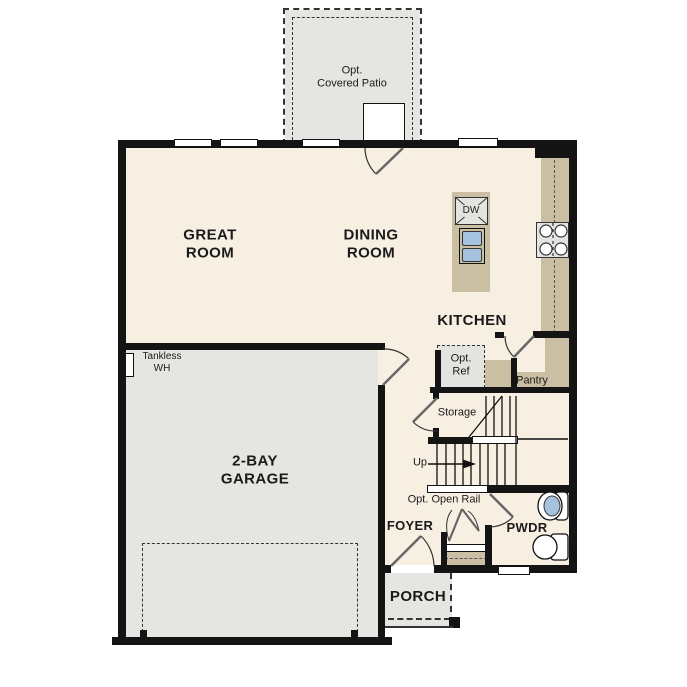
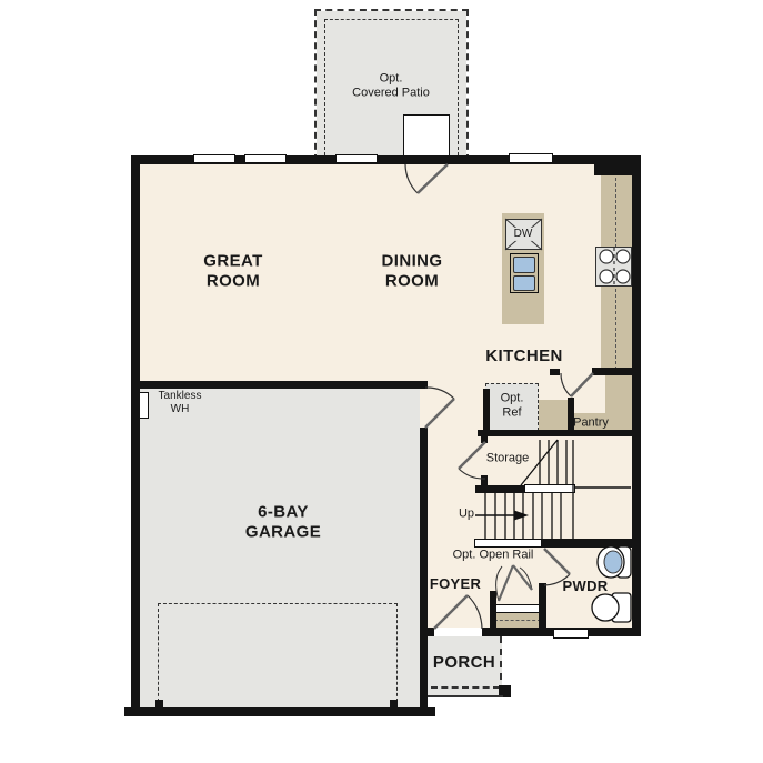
  Opt.
  Covered Patio
  GREAT
  ROOM
  DINING
  ROOM
  KITCHEN
- 2-BAY
+ 6-BAY
  GARAGE
  FOYER
  PWDR
  PORCH
  Pantry
  Storage
  Up
  Opt. Open Rail
  DW
  Opt.
  Ref
  Tankless
  WH
